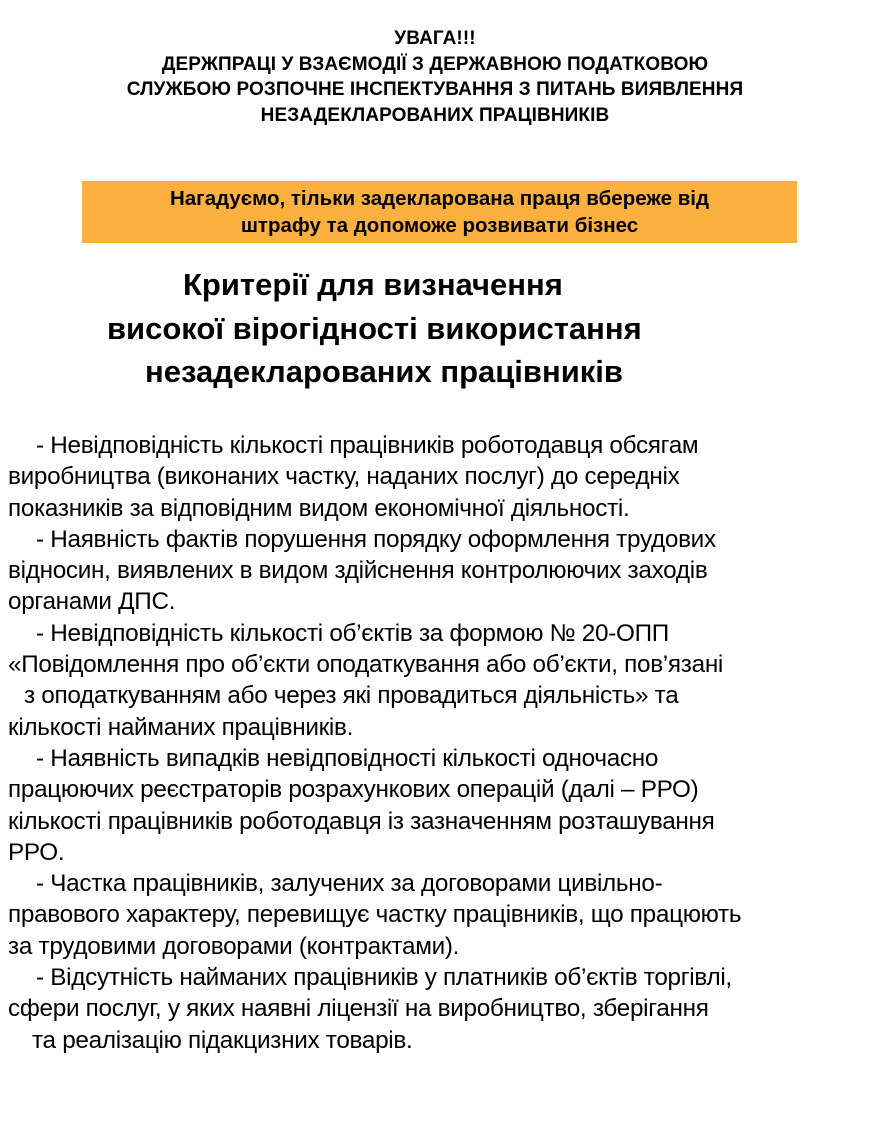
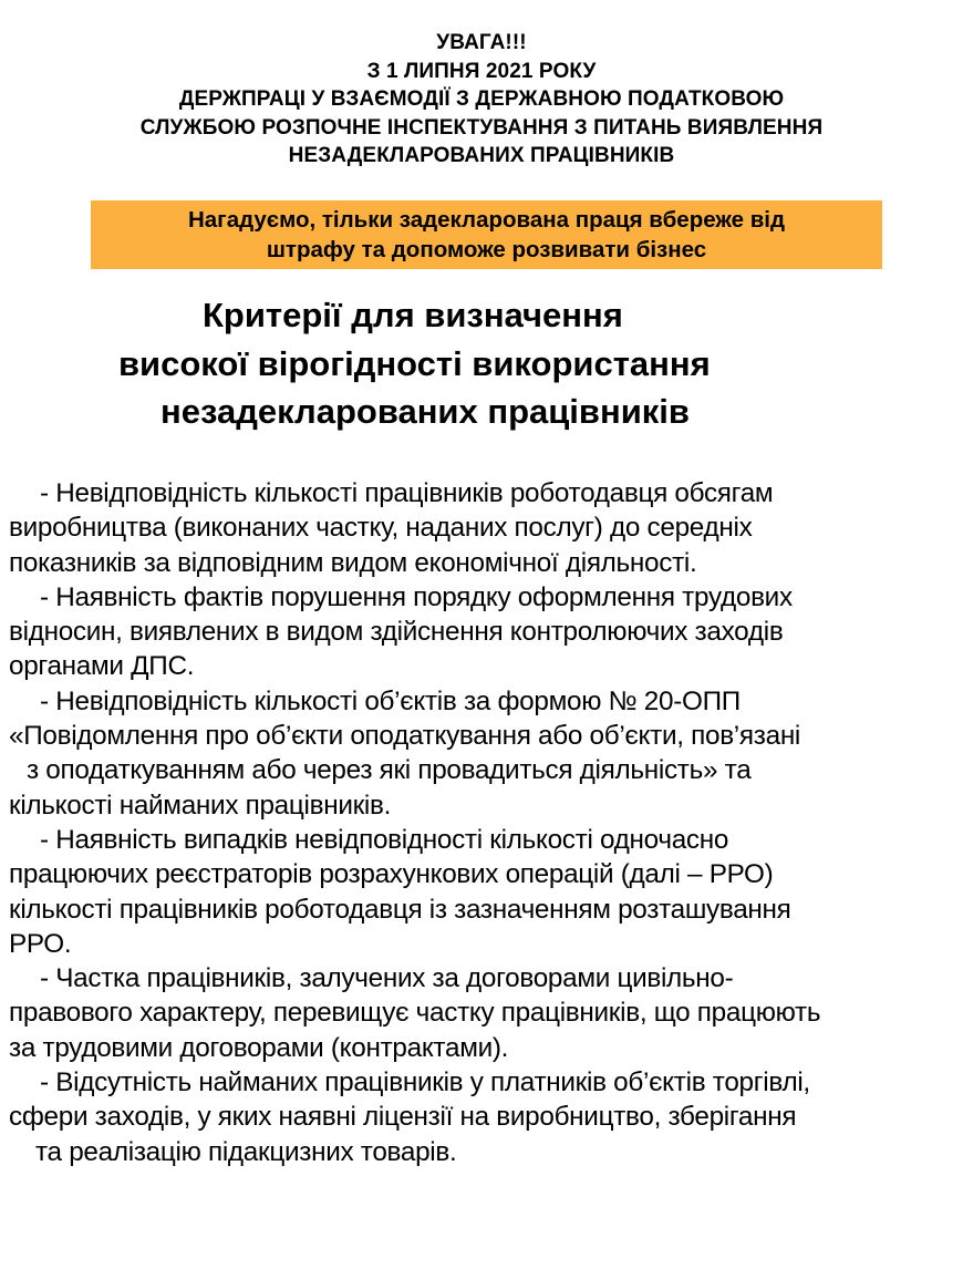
  УВАГА!!!
+ З 1 ЛИПНЯ 2021 РОКУ
  ДЕРЖПРАЦІ У ВЗАЄМОДІЇ З ДЕРЖАВНОЮ ПОДАТКОВОЮ
  СЛУЖБОЮ РОЗПОЧНЕ ІНСПЕКТУВАННЯ З ПИТАНЬ ВИЯВЛЕННЯ
  НЕЗАДЕКЛАРОВАНИХ ПРАЦІВНИКІВ
  Нагадуємо, тільки задекларована праця вбереже від
  штрафу та допоможе розвивати бізнес
  Критерії для визначення
  високої вірогідності використання
  незадекларованих працівників
  - Невідповідність кількості працівників роботодавця обсягам
  виробництва (виконаних частку, наданих послуг) до середніх
  показників за відповідним видом економічної діяльності.
  - Наявність фактів порушення порядку оформлення трудових
  відносин, виявлених в видом здійснення контролюючих заходів
  органами ДПС.
  - Невідповідність кількості об’єктів за формою № 20-ОПП
  «Повідомлення про об’єкти оподаткування або об’єкти, пов’язані
  з оподаткуванням або через які провадиться діяльність» та
  кількості найманих працівників.
  - Наявність випадків невідповідності кількості одночасно
  працюючих реєстраторів розрахункових операцій (далі – РРО)
  кількості працівників роботодавця із зазначенням розташування
  РРО.
  - Частка працівників, залучених за договорами цивільно-
  правового характеру, перевищує частку працівників, що працюють
  за трудовими договорами (контрактами).
  - Відсутність найманих працівників у платників об’єктів торгівлі,
- сфери послуг, у яких наявні ліцензії на виробництво, зберігання
+ сфери заходів, у яких наявні ліцензії на виробництво, зберігання
  та реалізацію підакцизних товарів.
